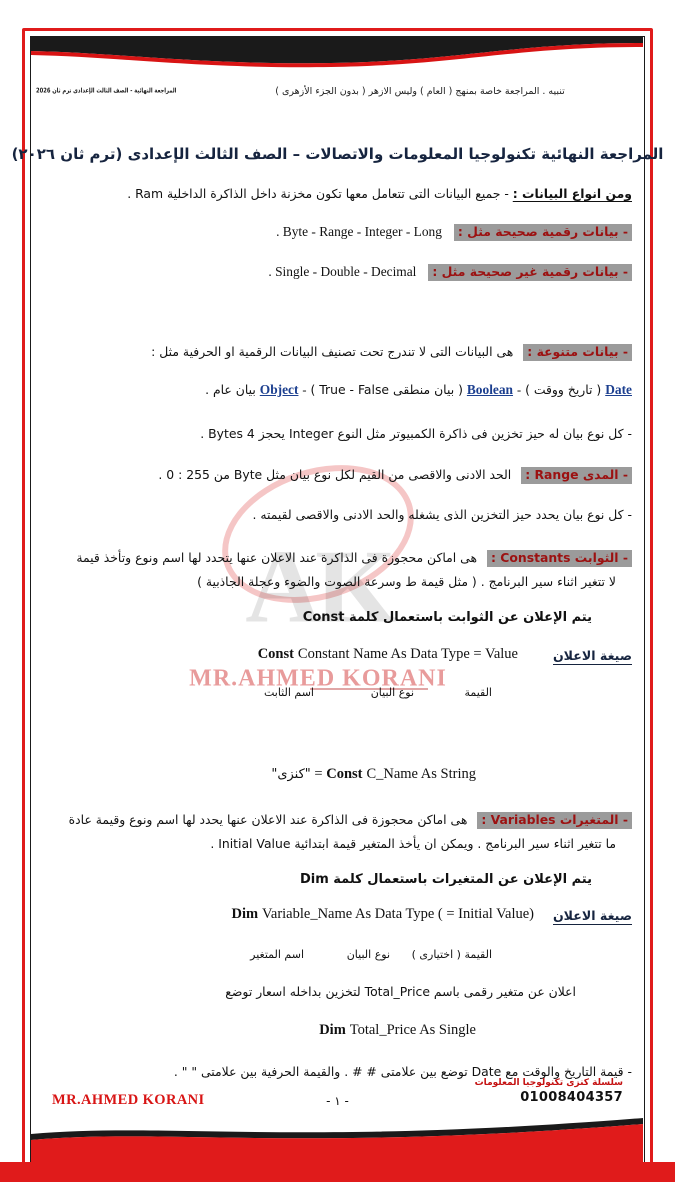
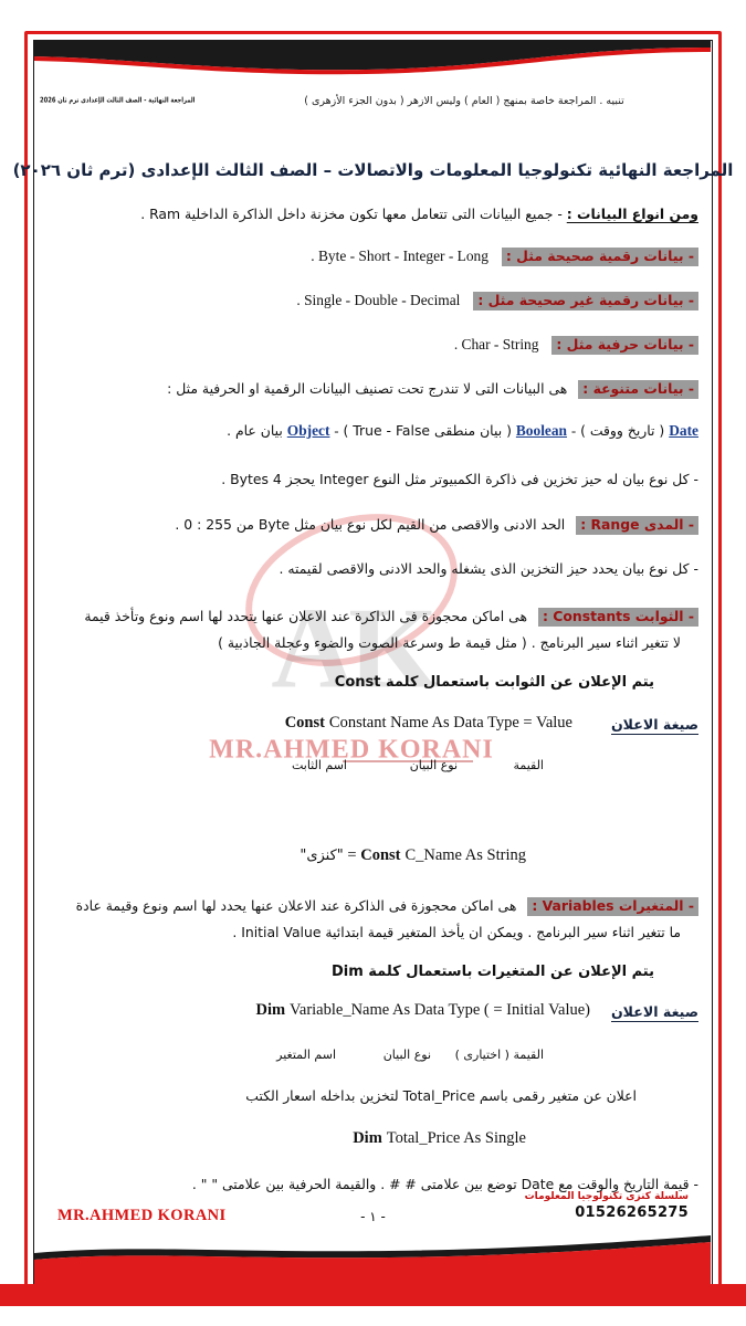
  تنبيه . المراجعة خاصة بمنهج ( العام ) وليس الازهر ( بدون الجزء الأزهرى )
  المراجعة النهائية تكنولوجيا المعلومات والاتصالات – الصف الثالث الإعدادى (ترم ثان ٢٠٢٦)
  AK
  MR.AHMED KORANI
  ومن انواع البيانات : - جميع البيانات التى تتعامل معها تكون مخزنة داخل الذاكرة الداخلية Ram .
- - بيانات رقمية صحيحة مثل : Byte - Range - Integer - Long .
+ - بيانات رقمية صحيحة مثل : Byte - Short - Integer - Long .
  - بيانات رقمية غير صحيحة مثل : Single - Double - Decimal .
+ - بيانات حرفية مثل : Char - String .
  - بيانات متنوعة : هى البيانات التى لا تندرج تحت تصنيف البيانات الرقمية او الحرفية مثل :
  Date ( تاريخ ووقت ) - Boolean ( بيان منطقى True - False ) - Object بيان عام .
  - كل نوع بيان له حيز تخزين فى ذاكرة الكمبيوتر مثل النوع Integer يحجز 4 Bytes .
  - المدى Range : الحد الادنى والاقصى من القيم لكل نوع بيان مثل Byte من 255 : 0 .
  - كل نوع بيان يحدد حيز التخزين الذى يشغله والحد الادنى والاقصى لقيمته .
  - الثوابت Constants : هى اماكن محجوزة فى الذاكرة عند الاعلان عنها يتحدد لها اسم ونوع وتأخذ قيمة
  لا تتغير اثناء سير البرنامج . ( مثل قيمة ط وسرعة الصوت والضوء وعجلة الجاذبية )
  يتم الإعلان عن الثوابت باستعمال كلمة Const
  صيغة الاعلان
  Const Constant Name As Data Type = Value
  القيمة
  نوع البيان
  اسم الثابت
  Const C_Name As String = "كنزى"
  - المتغيرات Variables : هى اماكن محجوزة فى الذاكرة عند الاعلان عنها يحدد لها اسم ونوع وقيمة عادة
  ما تتغير اثناء سير البرنامج . ويمكن ان يأخذ المتغير قيمة ابتدائية Initial Value .
  يتم الإعلان عن المتغيرات باستعمال كلمة Dim
  صيغة الاعلان
  Dim Variable_Name As Data Type ( = Initial Value)
  القيمة ( اختيارى )
  نوع البيان
  اسم المتغير
- اعلان عن متغير رقمى باسم Total_Price لتخزين بداخله اسعار توضع
+ اعلان عن متغير رقمى باسم Total_Price لتخزين بداخله اسعار الكتب
  Dim Total_Price As Single
  - قيمة التاريخ والوقت مع Date توضع بين علامتى # # . والقيمة الحرفية بين علامتى " " .
  MR.AHMED KORANI
  - ١ -
  سلسلة كنزى تكنولوجيا المعلومات
- 01008404357
+ 01526265275
